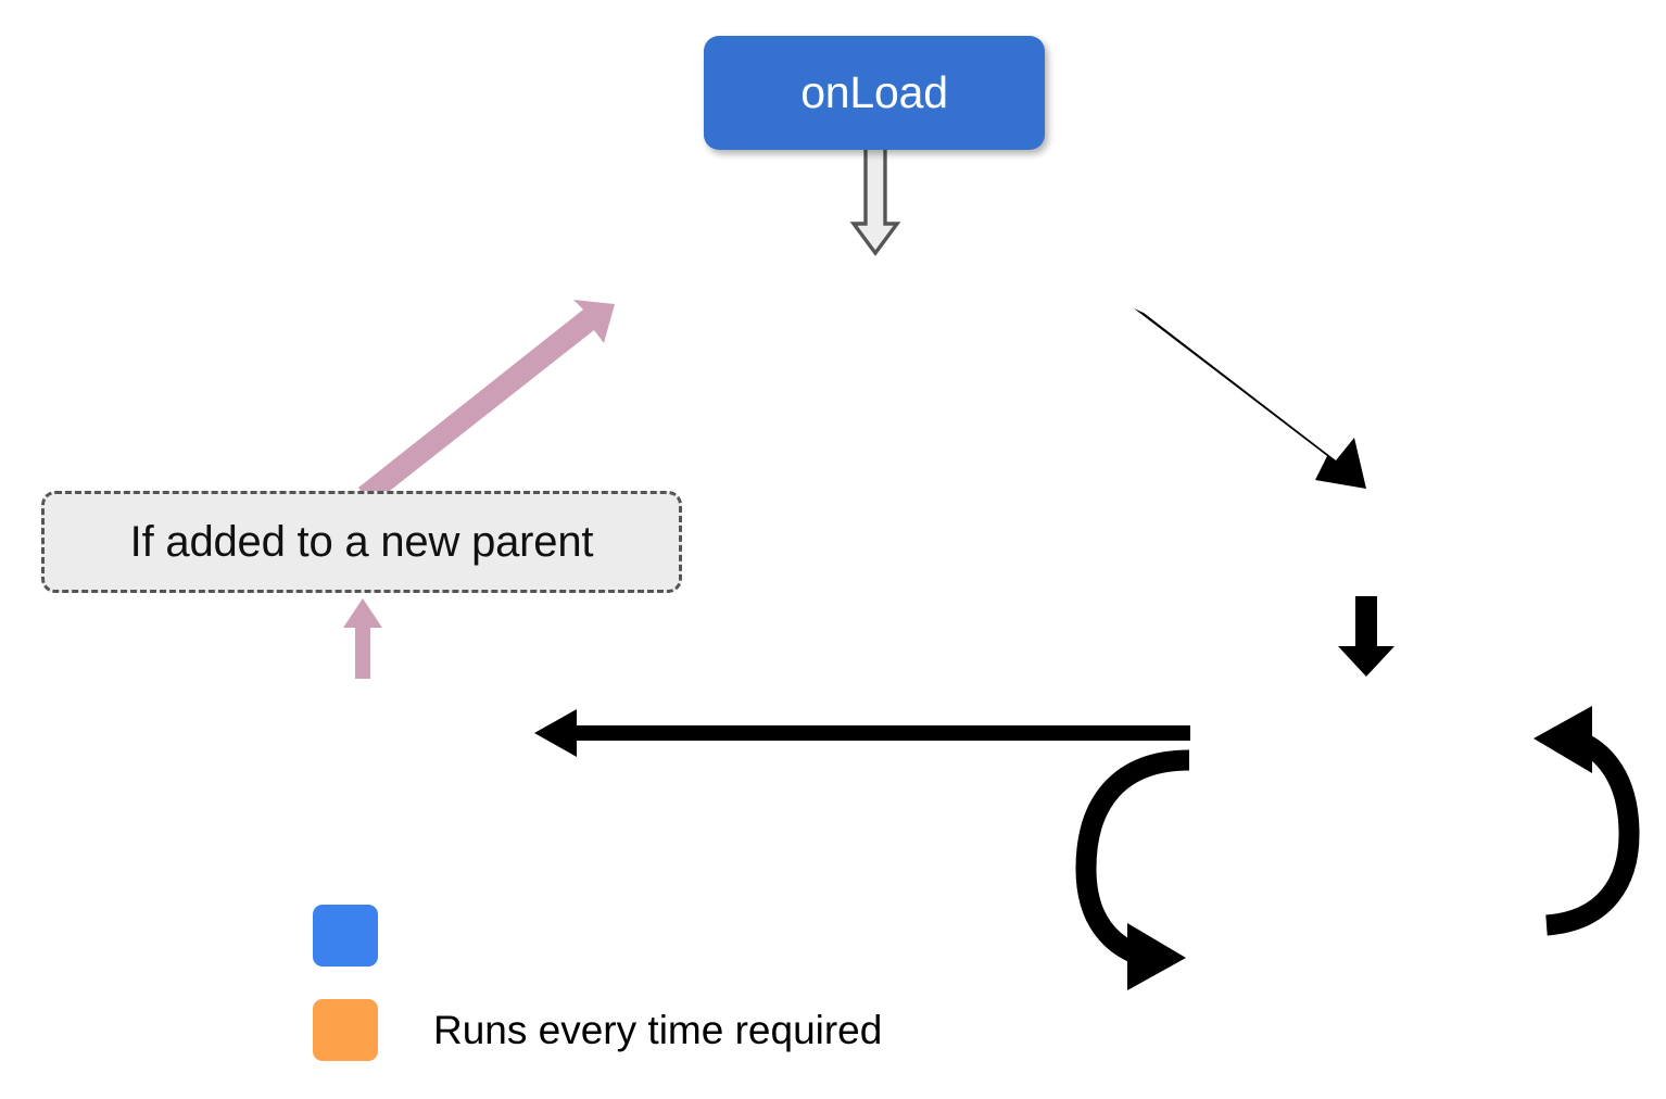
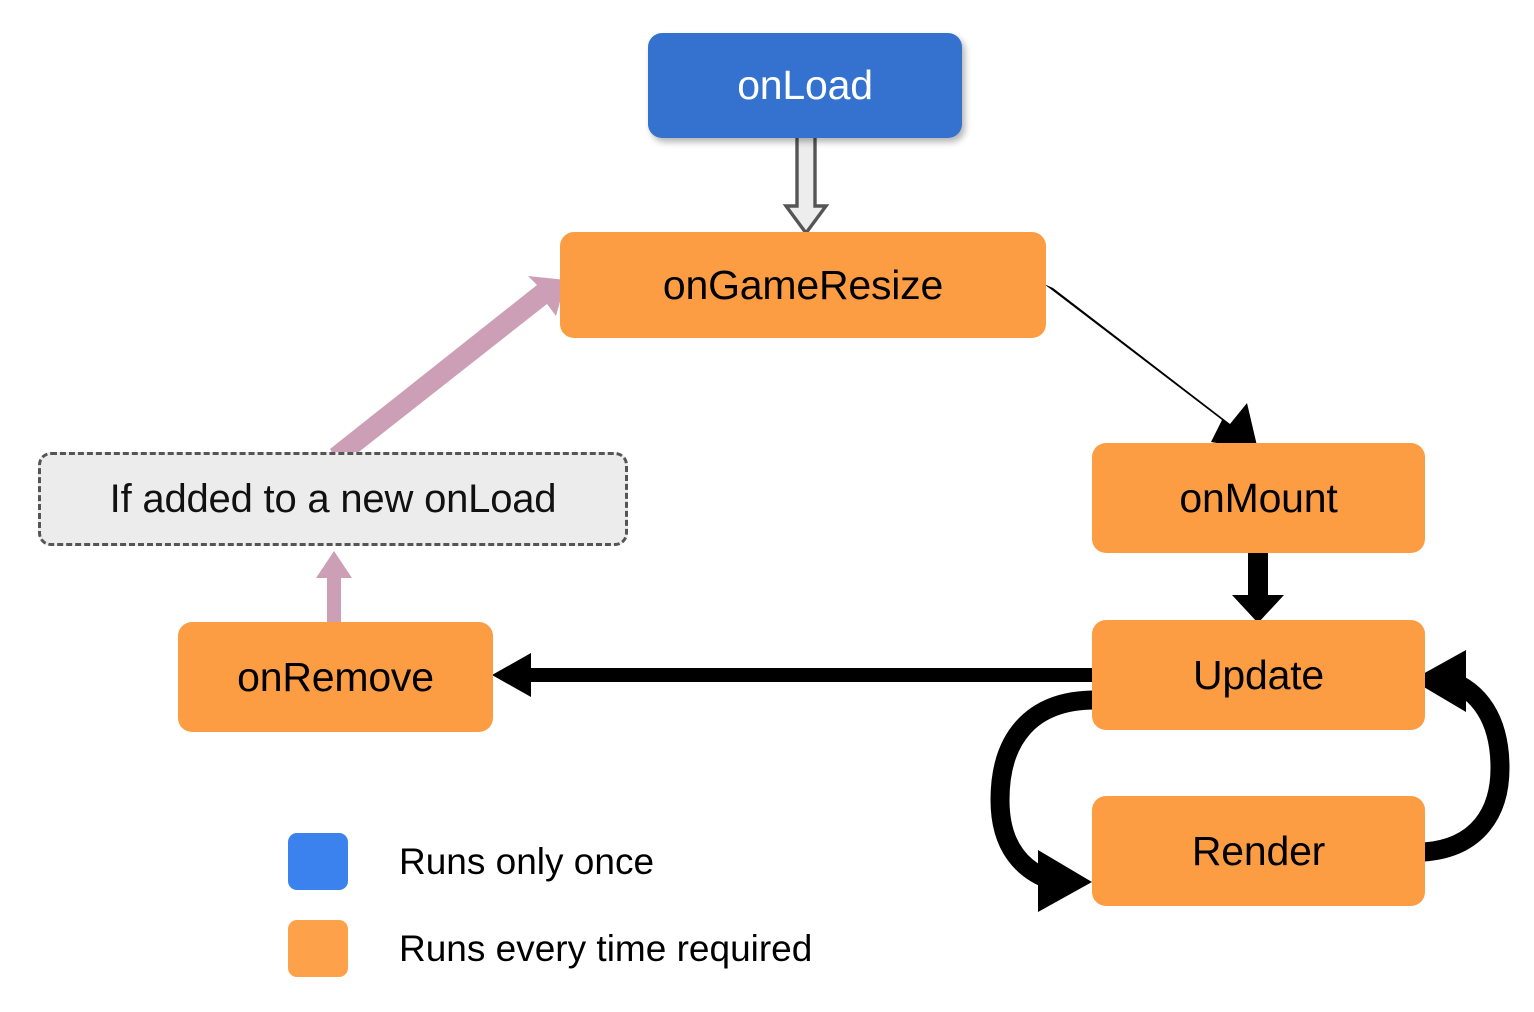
  onLoad
+ onGameResize
+ onMount
+ Update
+ Render
+ onRemove
- If added to a new parent
+ If added to a new onLoad
+ Runs only once
  Runs every time required
